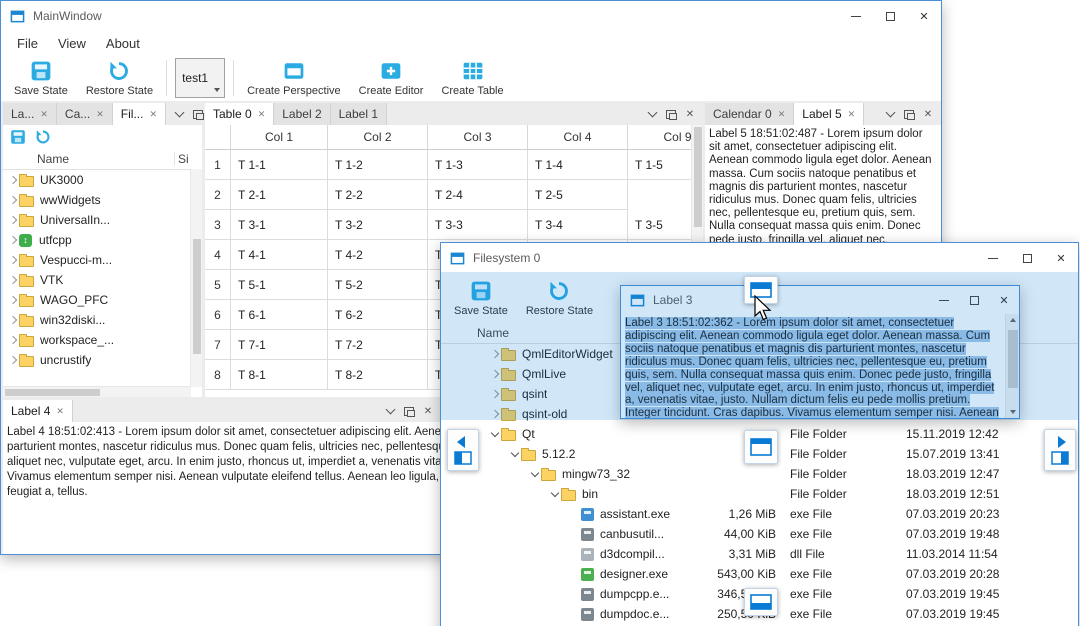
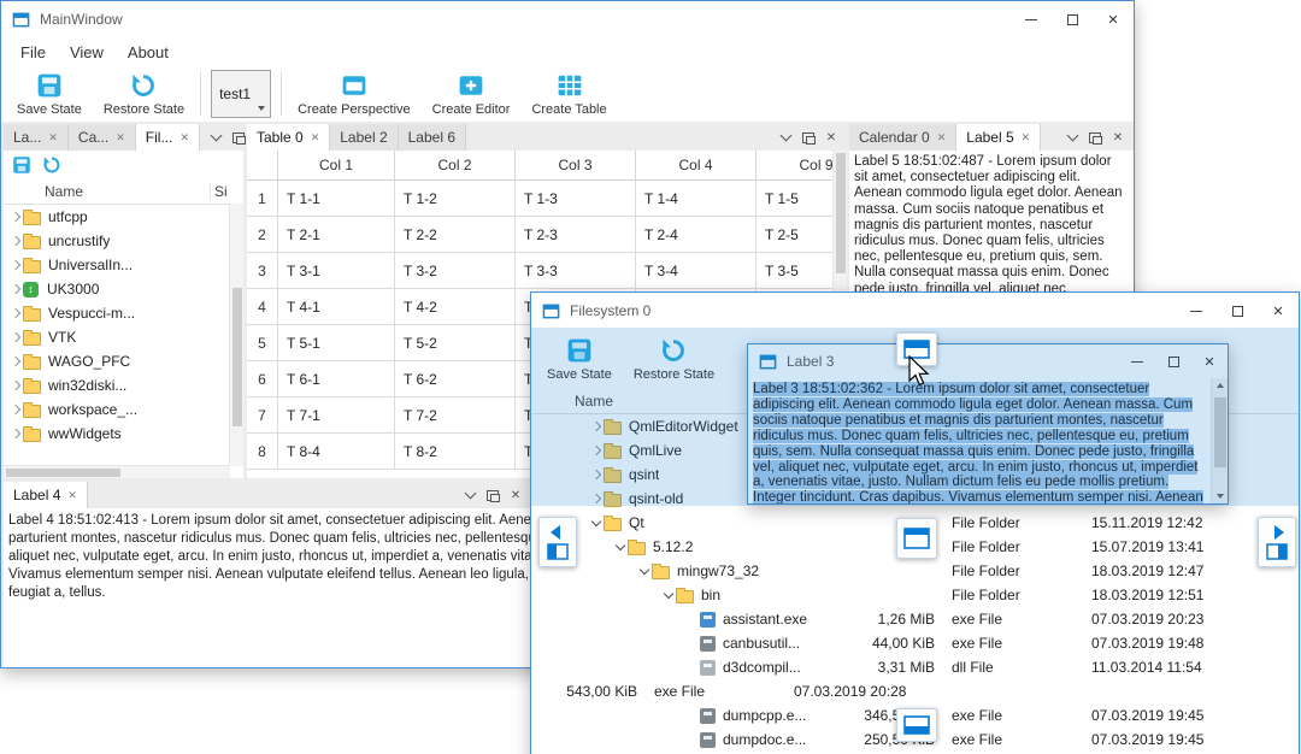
  MainWindow
  ✕
  File
  View
  About
  Save State
  Restore State
  test1
  Create Perspective
  Create Editor
  Create Table
  La...
  ✕
  Ca...
  ✕
  Fil...
  ✕
  Name
  Si
- UK3000
+ utfcpp
- wwWidgets
+ uncrustify
  UniversalIn...
  ↕
- utfcpp
+ UK3000
  Vespucci-m...
  VTK
  WAGO_PFC
  win32diski...
  workspace_...
- uncrustify
+ wwWidgets
  Table 0
  ✕
  Label 2
- Label 1
+ Label 6
  ✕
  Col 1
  Col 2
  Col 3
  Col 4
  Col 9
  1
  T 1-1
  T 1-2
  T 1-3
  T 1-4
  T 1-5
  2
  T 2-1
  T 2-2
+ T 2-3
  T 2-4
  T 2-5
  3
  T 3-1
  T 3-2
  T 3-3
  T 3-4
  T 3-5
  4
  T 4-1
  T 4-2
  5
  T 5-1
  T 5-2
  6
  T 6-1
  T 6-2
  7
  T 7-1
  T 7-2
  8
- T 8-1
+ T 8-4
  T 8-2
  Calendar 0
  ✕
  Label 5
  ✕
  ✕
  Label 5 18:51:02:487 - Lorem ipsum dolor sit amet, consectetuer adipiscing elit. Aenean commodo ligula eget dolor. Aenean massa. Cum sociis natoque penatibus et magnis dis parturient montes, nascetur ridiculus mus. Donec quam felis, ultricies nec, pellentesque eu, pretium quis, sem. Nulla consequat massa quis enim. Donec pede justo, fringilla vel, aliquet nec,
  Label 4
  ✕
  ✕
  Filesystem 0
  ✕
  Save State
  Restore State
  Name
  QmlEditorWidget
  QmlLive
  qsint
  qsint-old
  Qt
  File Folder
  15.11.2019 12:42
  5.12.2
  File Folder
  15.07.2019 13:41
  mingw73_32
  File Folder
  18.03.2019 12:47
  bin
  File Folder
  18.03.2019 12:51
  assistant.exe
  1,26 MiB
  exe File
  07.03.2019 20:23
  canbusutil...
  44,00 KiB
  exe File
  07.03.2019 19:48
  d3dcompil...
  3,31 MiB
  dll File
  11.03.2014 11:54
- designer.exe
  543,00 KiB
  exe File
  07.03.2019 20:28
  dumpcpp.e...
  exe File
  07.03.2019 19:45
  dumpdoc.e...
  exe File
  07.03.2019 19:45
  Label 3
  ✕
  Label 3 18:51:02:362 - Lorem ipsum dolor sit amet, consectetuer adipiscing elit. Aenean commodo ligula eget dolor. Aenean massa. Cum sociis natoque penatibus et magnis dis parturient montes, nascetur ridiculus mus. Donec quam felis, ultricies nec, pellentesque eu, pretium quis, sem. Nulla consequat massa quis enim. Donec pede justo, fringilla vel, aliquet nec, vulputate eget, arcu. In enim justo, rhoncus ut, imperdiet a, venenatis vitae, justo. Nullam dictum felis eu pede mollis pretium. Integer tincidunt. Cras dapibus. Vivamus elementum semper nisi. Aenean
